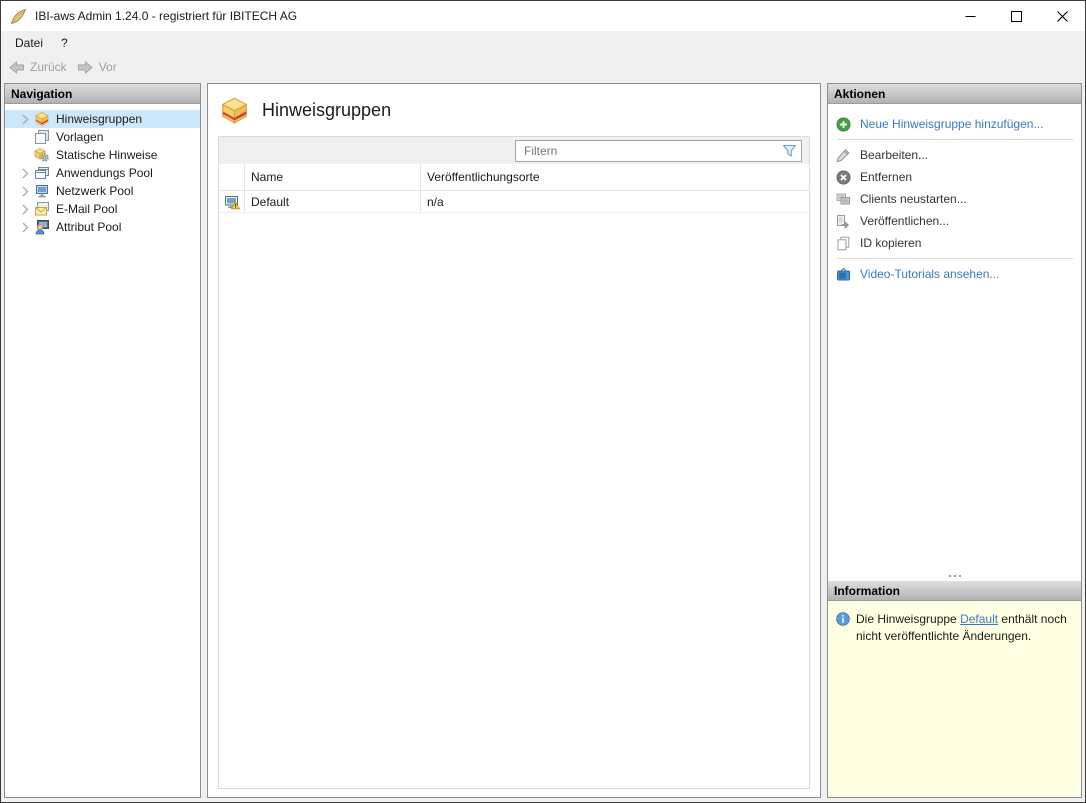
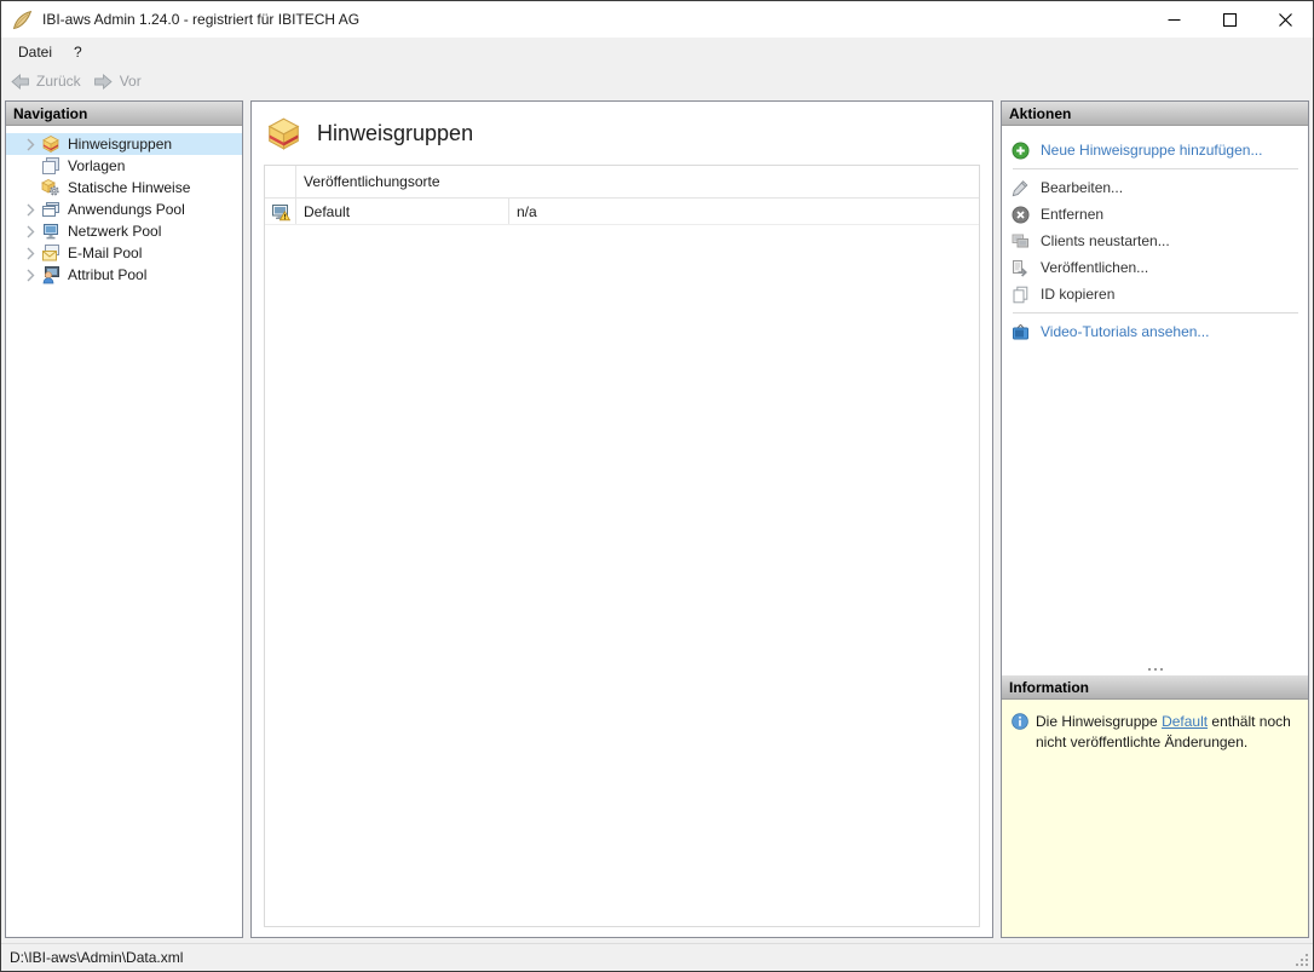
  IBI-aws Admin 1.24.0 - registriert für IBITECH AG
  Datei
  ?
  Zurück
  Vor
  Navigation
  Hinweisgruppen
  Vorlagen
  Statische Hinweise
  Anwendungs Pool
  Netzwerk Pool
  E-Mail Pool
  Attribut Pool
  Hinweisgruppen
- Filtern
- Name
  Veröffentlichungsorte
  Default
  n/a
  Aktionen
  Neue Hinweisgruppe hinzufügen...
  Bearbeiten...
  Entfernen
  Clients neustarten...
  Veröffentlichen...
  ID kopieren
  Video-Tutorials ansehen...
  Information
  Die Hinweisgruppe Default enthält noch nicht veröffentlichte Änderungen.
+ D:\IBI-aws\Admin\Data.xml
